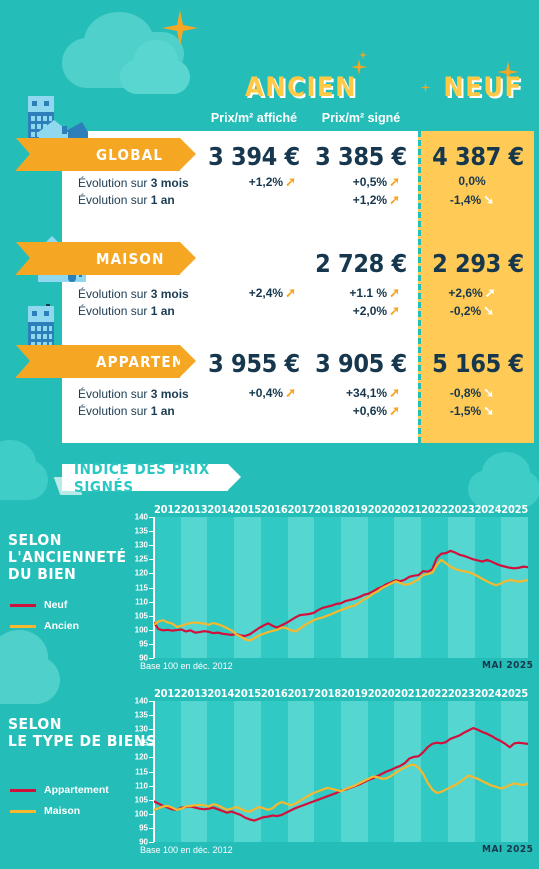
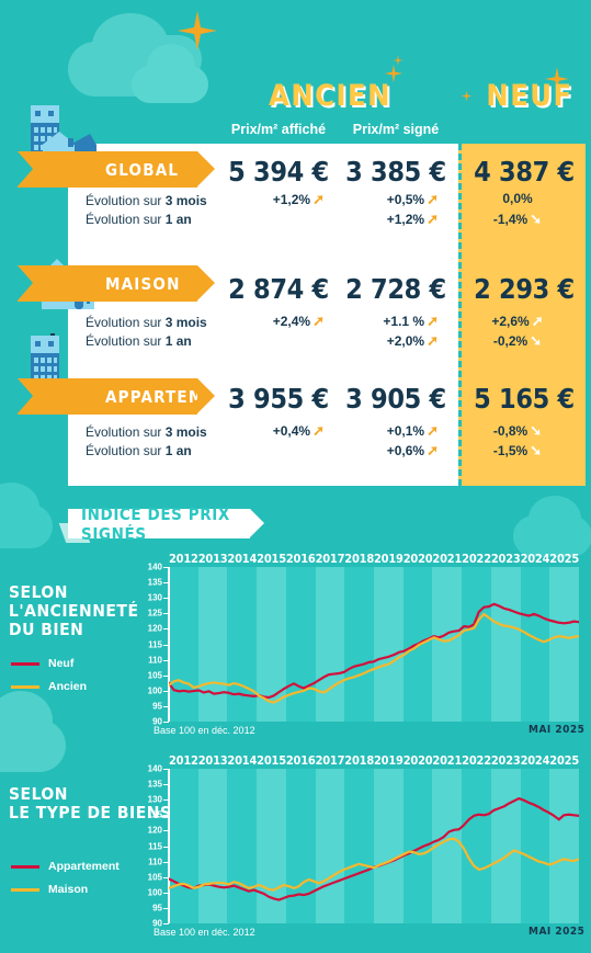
  ANCIEN
  NEUF
  Prix/m² affiché
  Prix/m² signé
  GLOBAL
  Évolution sur 3 mois
  Évolution sur 1 an
- 3 394 €
+ 5 394 €
  3 385 €
  4 387 €
  +1,2% ➚
  +0,5% ➚
  +1,2% ➚
  0,0%
  -1,4% ➘
  MAISON
  Évolution sur 3 mois
  Évolution sur 1 an
+ 2 874 €
  2 728 €
  2 293 €
  +2,4% ➚
  +1.1 % ➚
  +2,0% ➚
  +2,6% ➚
  -0,2% ➘
  APPARTEMENT
  Évolution sur 3 mois
  Évolution sur 1 an
  3 955 €
  3 905 €
  5 165 €
  +0,4% ➚
- +34,1% ➚
+ +0,1% ➚
  +0,6% ➚
  -0,8% ➘
  -1,5% ➘
  INDICE DES PRIX SIGNÉS
  SELON
  L'ANCIENNETÉ
  DU BIEN
  Neuf
  Ancien
  90
  95
  100
  105
  110
  115
  120
  125
  130
  135
  140
  2012
  2013
  2014
  2015
  2016
  2017
  2018
  2019
  2020
  2021
  2022
  2023
  2024
  2025
  Base 100 en déc. 2012
  MAI 2025
  SELON
  LE TYPE DE BIENS
  Appartement
  Maison
  90
  95
  100
  105
  110
  115
  120
  125
  130
  135
  140
  2012
  2013
  2014
  2015
  2016
  2017
  2018
  2019
  2020
  2021
  2022
  2023
  2024
  2025
  Base 100 en déc. 2012
  MAI 2025
